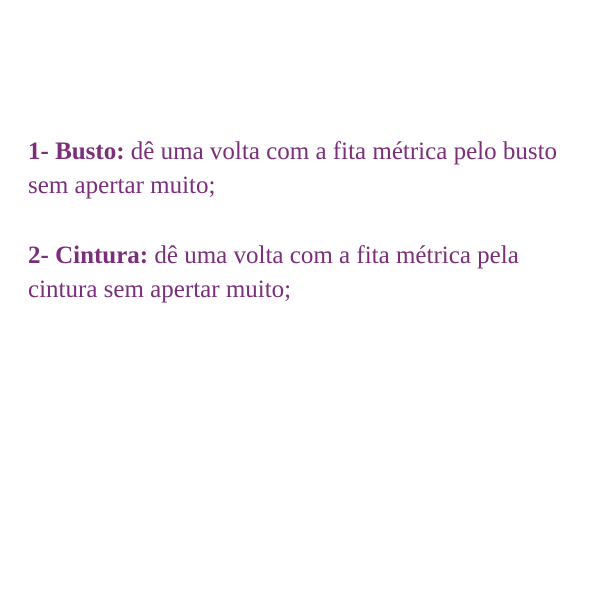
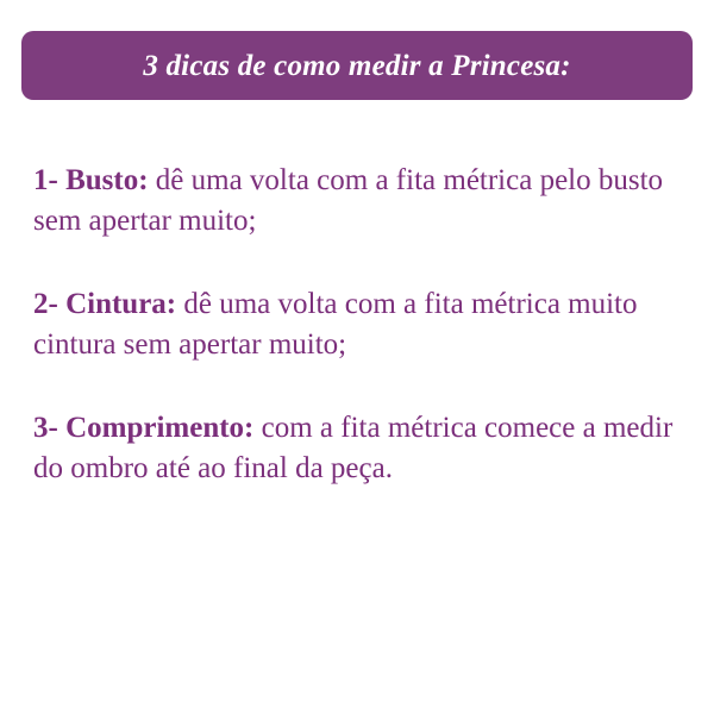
+ 3 dicas de como medir a Princesa:
  1- Busto: dê uma volta com a fita métrica pelo busto sem apertar muito;
- 2- Cintura: dê uma volta com a fita métrica pela cintura sem apertar muito;
+ 2- Cintura: dê uma volta com a fita métrica muito cintura sem apertar muito;
+ 3- Comprimento: com a fita métrica comece a medir do ombro até ao final da peça.
